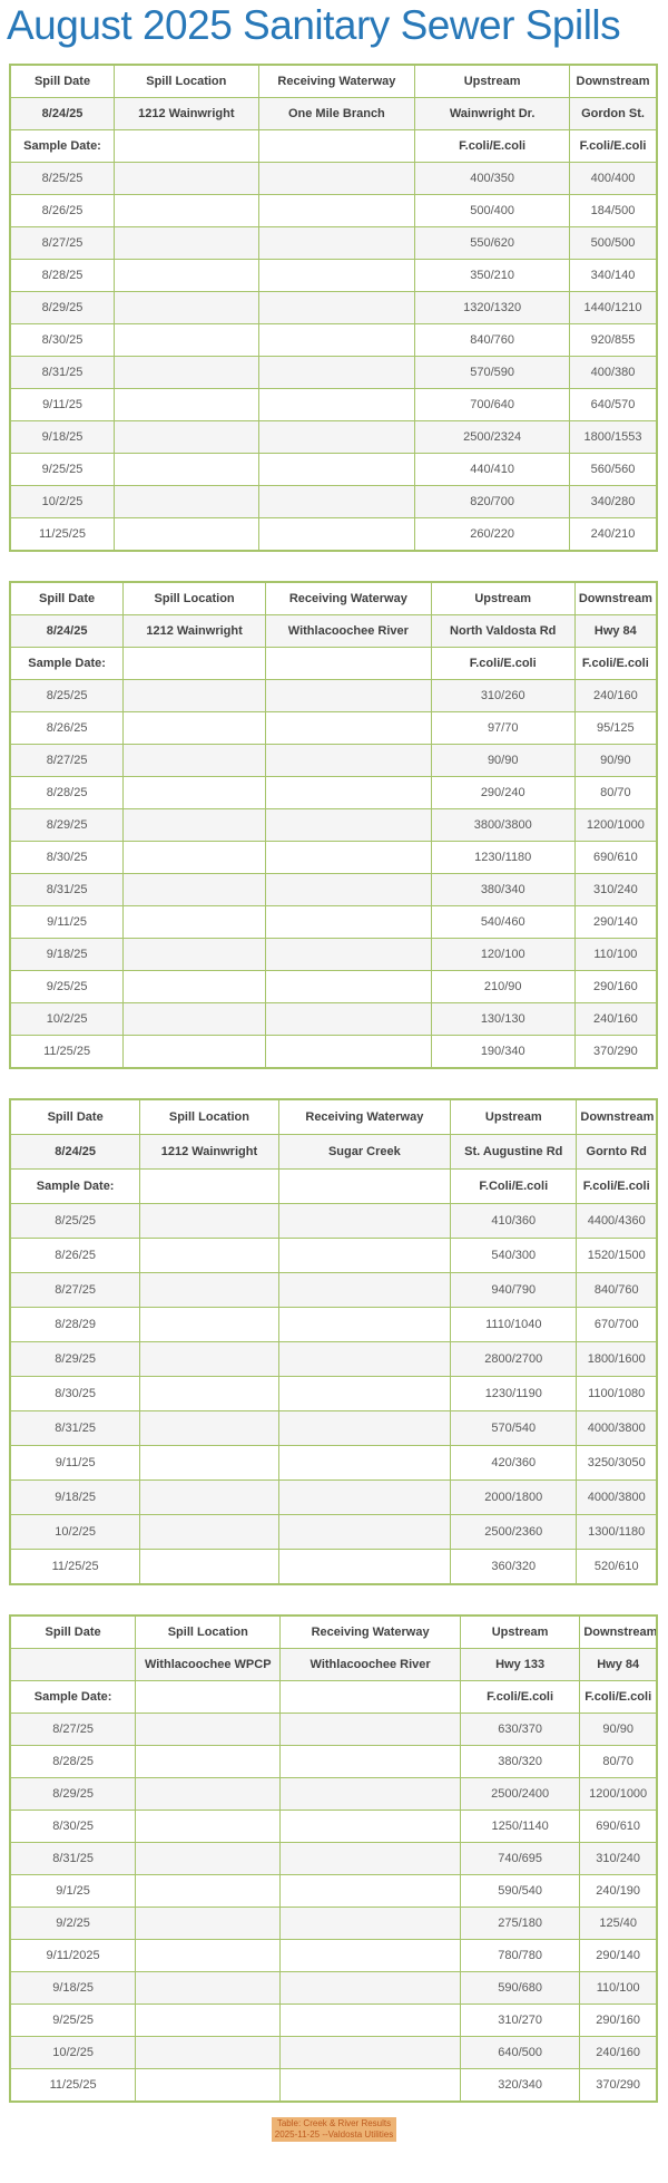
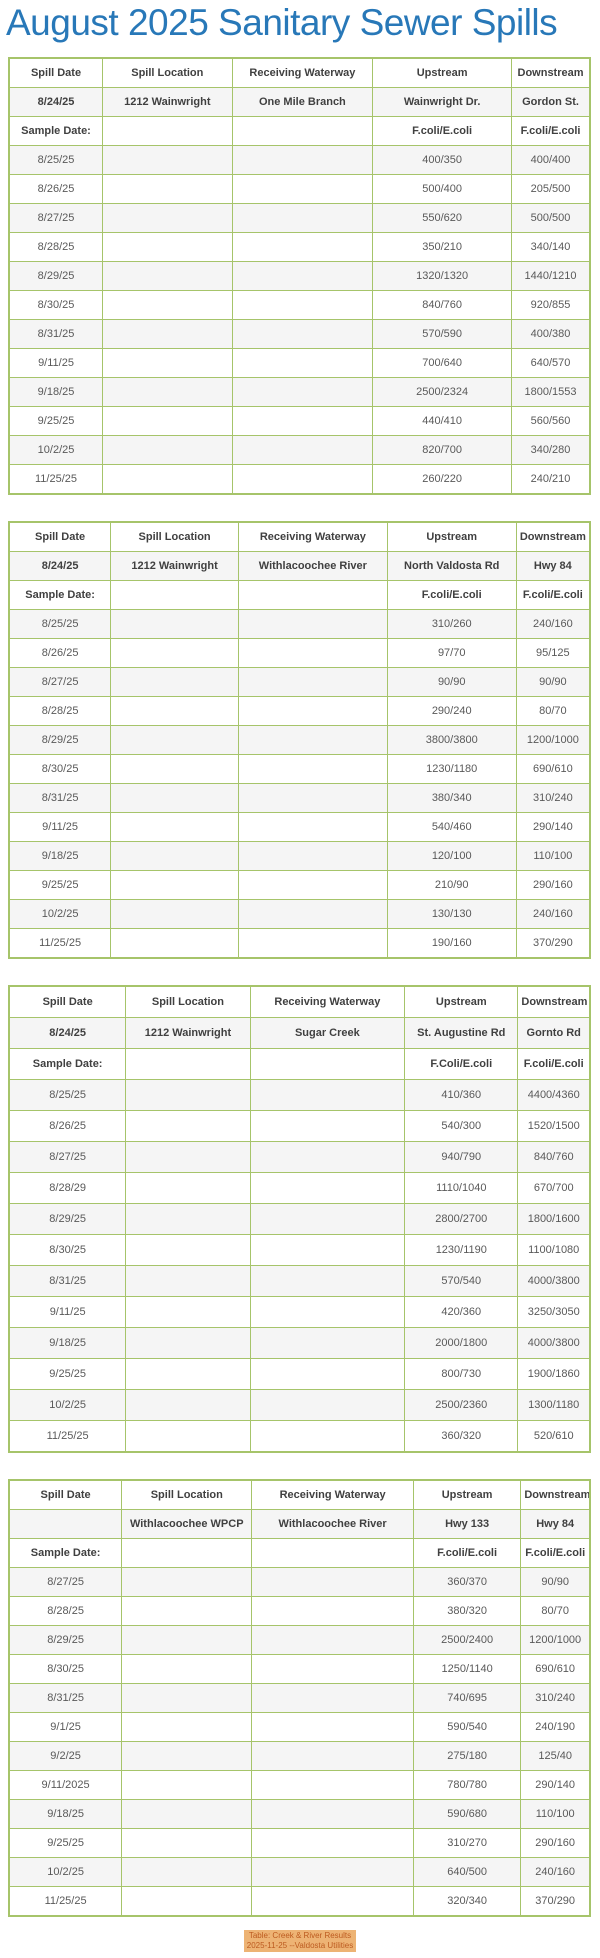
  August 2025 Sanitary Sewer Spills
  Spill Date	Spill Location	Receiving Waterway	Upstream	Downstream
  8/24/25	1212 Wainwright	One Mile Branch	Wainwright Dr.	Gordon St.
  Sample Date:			F.coli/E.coli	F.coli/E.coli
  8/25/25			400/350	400/400
- 8/26/25			500/400	184/500
+ 8/26/25			500/400	205/500
  8/27/25			550/620	500/500
  8/28/25			350/210	340/140
  8/29/25			1320/1320	1440/1210
  8/30/25			840/760	920/855
  8/31/25			570/590	400/380
  9/11/25			700/640	640/570
  9/18/25			2500/2324	1800/1553
  9/25/25			440/410	560/560
  10/2/25			820/700	340/280
  11/25/25			260/220	240/210
  Spill Date	Spill Location	Receiving Waterway	Upstream	Downstream
  8/24/25	1212 Wainwright	Withlacoochee River	North Valdosta Rd	Hwy 84
  Sample Date:			F.coli/E.coli	F.coli/E.coli
  8/25/25			310/260	240/160
  8/26/25			97/70	95/125
  8/27/25			90/90	90/90
  8/28/25			290/240	80/70
  8/29/25			3800/3800	1200/1000
  8/30/25			1230/1180	690/610
  8/31/25			380/340	310/240
  9/11/25			540/460	290/140
  9/18/25			120/100	110/100
  9/25/25			210/90	290/160
  10/2/25			130/130	240/160
- 11/25/25			190/340	370/290
+ 11/25/25			190/160	370/290
  Spill Date	Spill Location	Receiving Waterway	Upstream	Downstream
  8/24/25	1212 Wainwright	Sugar Creek	St. Augustine Rd	Gornto Rd
  Sample Date:			F.Coli/E.coli	F.coli/E.coli
  8/25/25			410/360	4400/4360
  8/26/25			540/300	1520/1500
  8/27/25			940/790	840/760
  8/28/29			1110/1040	670/700
  8/29/25			2800/2700	1800/1600
  8/30/25			1230/1190	1100/1080
  8/31/25			570/540	4000/3800
  9/11/25			420/360	3250/3050
  9/18/25			2000/1800	4000/3800
+ 9/25/25			800/730	1900/1860
  10/2/25			2500/2360	1300/1180
  11/25/25			360/320	520/610
  Spill Date	Spill Location	Receiving Waterway	Upstream	Downstream
  	Withlacoochee WPCP	Withlacoochee River	Hwy 133	Hwy 84
  Sample Date:			F.coli/E.coli	F.coli/E.coli
- 8/27/25			630/370	90/90
+ 8/27/25			360/370	90/90
  8/28/25			380/320	80/70
  8/29/25			2500/2400	1200/1000
  8/30/25			1250/1140	690/610
  8/31/25			740/695	310/240
  9/1/25			590/540	240/190
  9/2/25			275/180	125/40
  9/11/2025			780/780	290/140
  9/18/25			590/680	110/100
  9/25/25			310/270	290/160
  10/2/25			640/500	240/160
  11/25/25			320/340	370/290
  Table: Creek & River Results
  2025-11-25 --Valdosta Utilities
